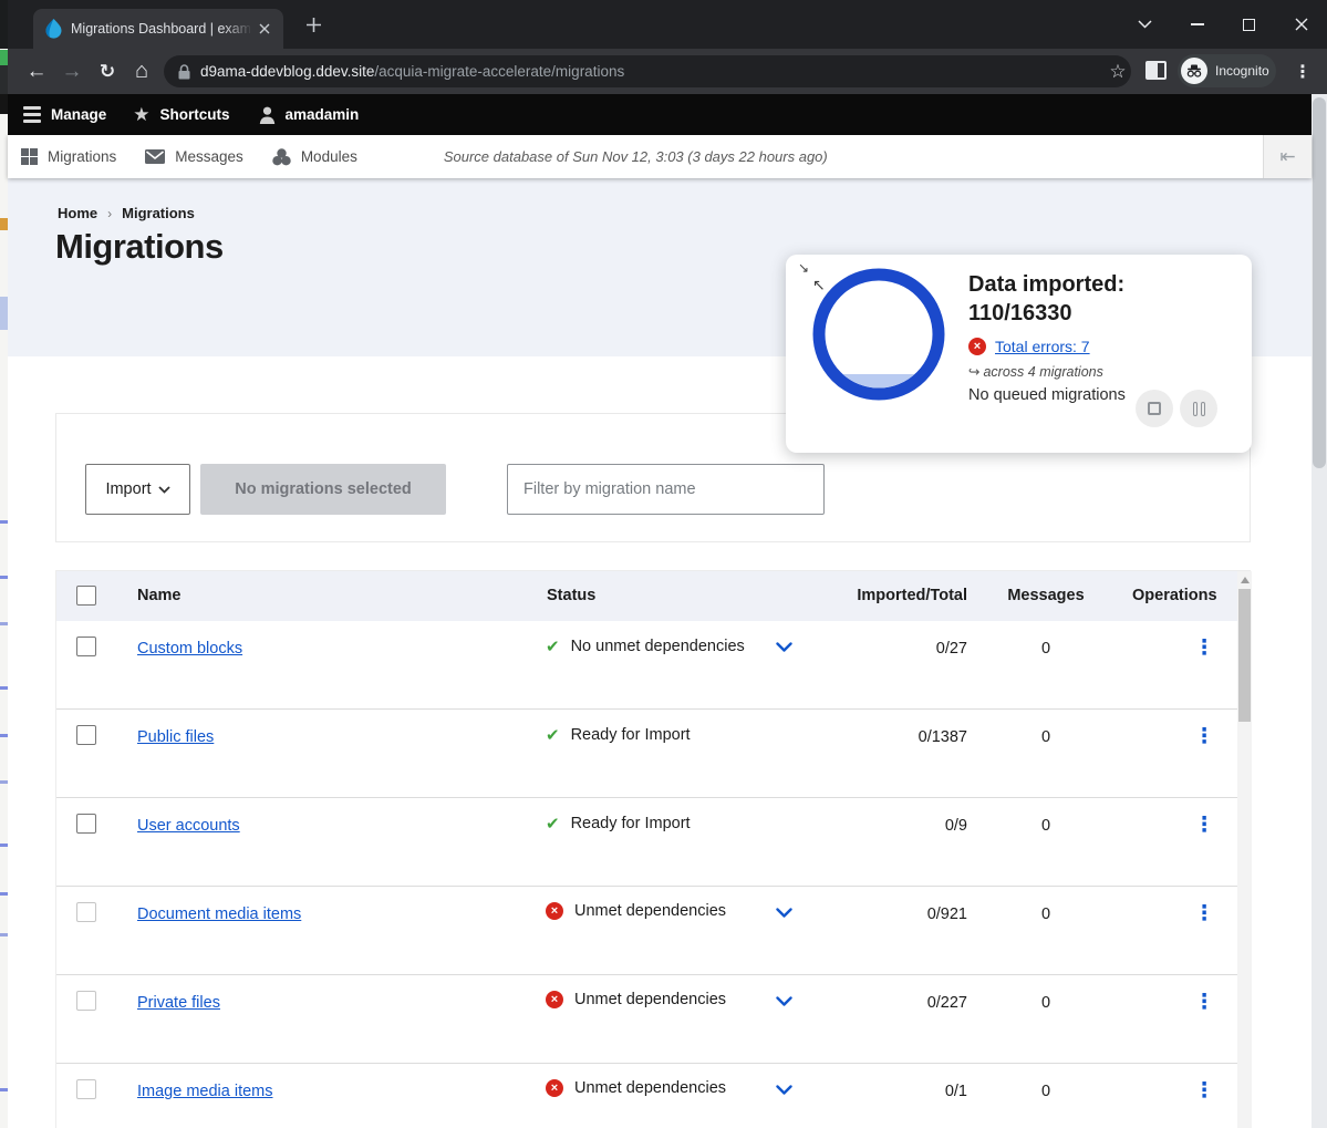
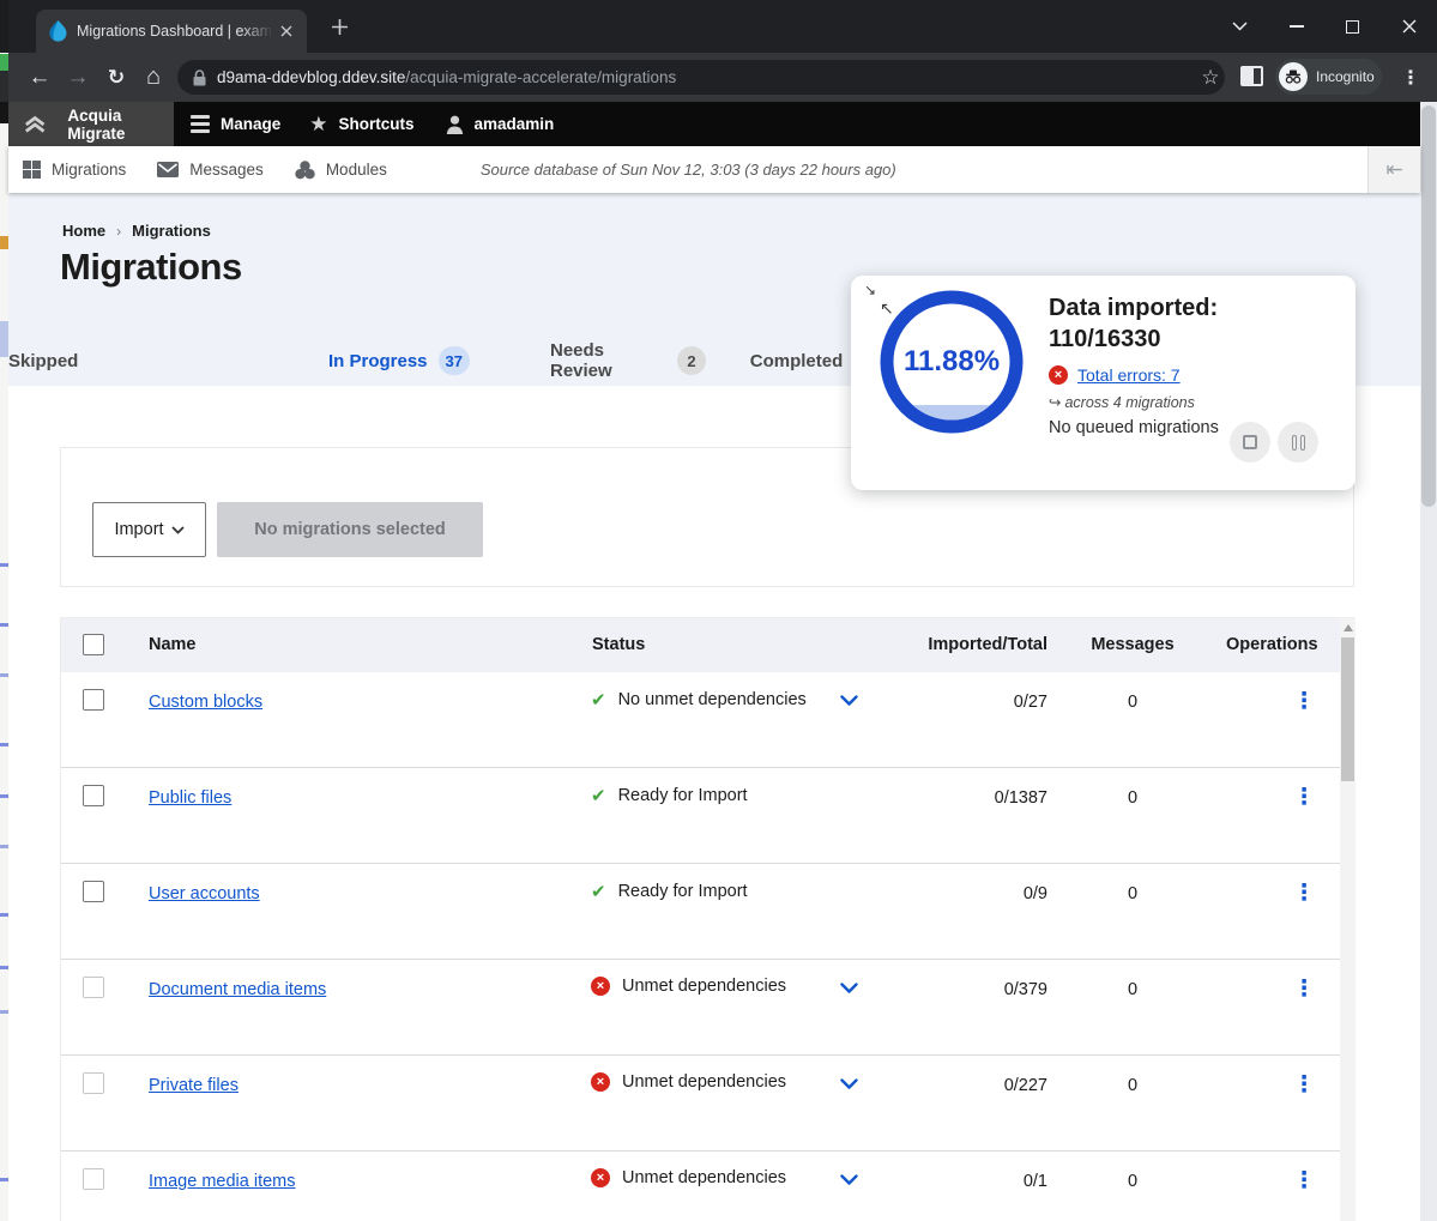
  Migrations Dashboard | e
  ←
  →
  ↻
  ⌂
  d9ama-ddevblog.ddev.site/acquia-migrate-accelerate/migrations
  ☆
  Incognito
  ⋮
+ Acquia Migrate
  Manage
  ★
  Shortcuts
  amadamin
  Migrations
  Messages
  Modules
  Source database of Sun Nov 12, 3:03 (3 days 22 hours ago)
  ⇤
  Home
  ›
  Migrations
  Migrations
+ In Progress
+ 37
+ Needs Review
+ 2
+ Completed
+ Skipped
  Import
  No migrations selected
- Filter by migration name
  Name
  Status
  Imported/Total
  Messages
  Operations
  Custom blocks
  ✔
  No unmet dependencies
  0/27
  0
  ⋮
  Public files
  ✔
  Ready for Import
  0/1387
  0
  ⋮
  User accounts
  ✔
  Ready for Import
  0/9
  0
  ⋮
  Document media items
  ×
  Unmet dependencies
- 0/921
+ 0/379
  0
  ⋮
  Private files
  ×
  Unmet dependencies
  0/227
  0
  ⋮
  Image media items
  ×
  Unmet dependencies
  0/1
  0
  ⋮
  ↘
  ↖
+ 11.88%
  Data imported:
  110/16330
  ×
  Total errors: 7
  ↪ across 4 migrations
  No queued migrations
